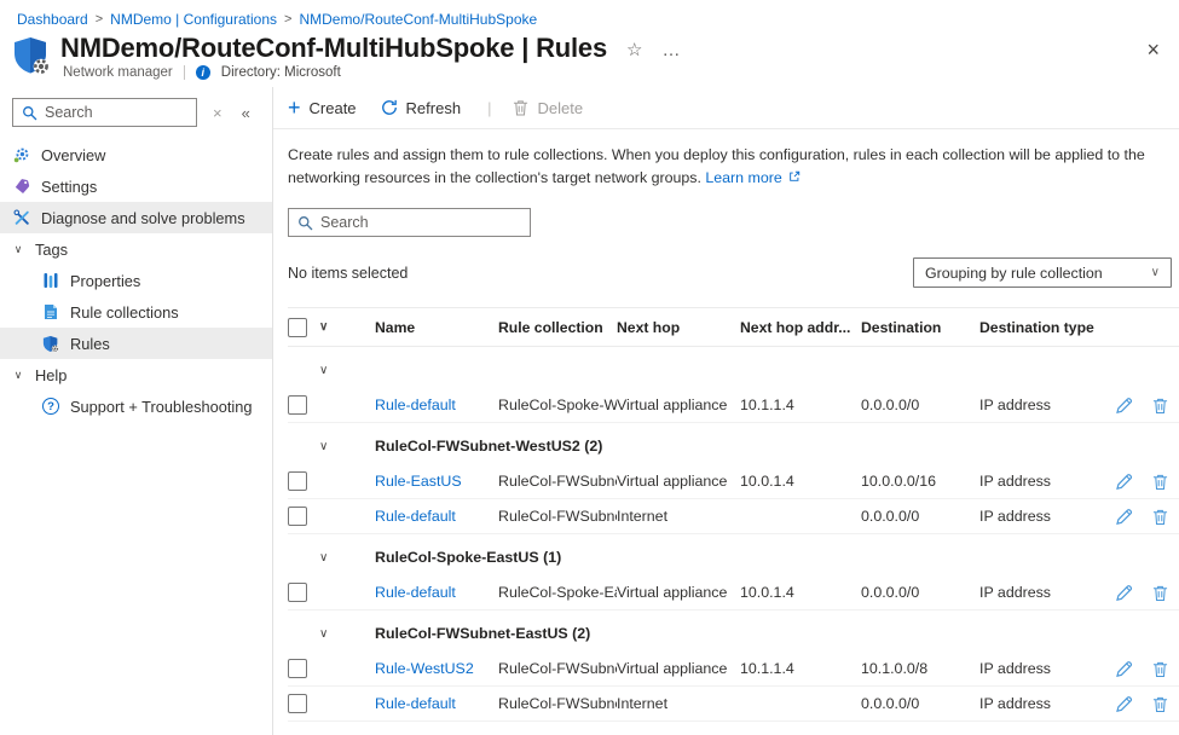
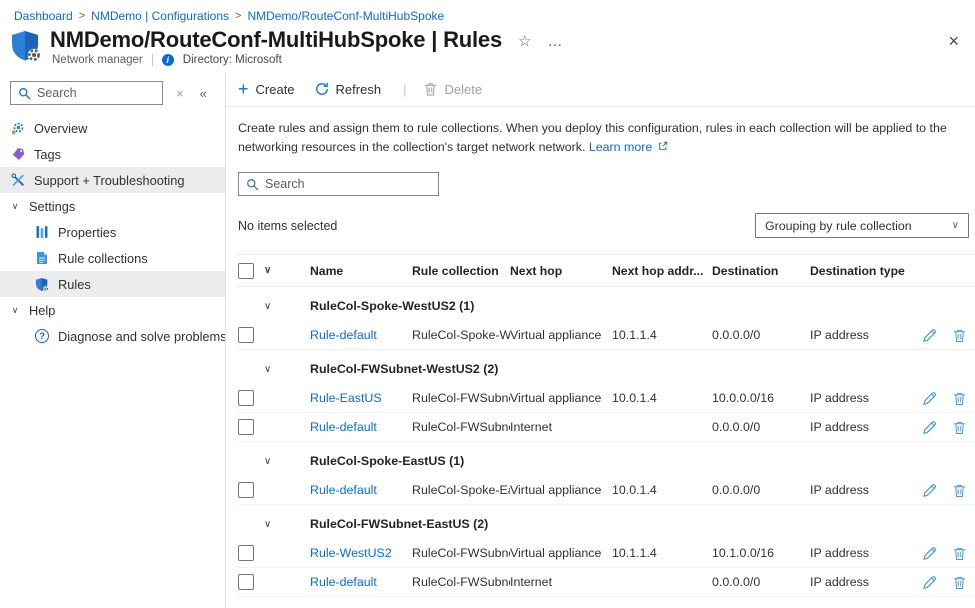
  Dashboard
  >
  NMDemo | Configurations
  >
  NMDemo/RouteConf-MultiHubSpoke
  NMDemo/RouteConf-MultiHubSpoke | Rules
  ☆
  …
  Network manager
  i
  Directory: Microsoft
  ×
  Search
  ×
  «
  Overview
- Settings
+ Tags
- Diagnose and solve problems
+ Support + Troubleshooting
  ∨
- Tags
+ Settings
  Properties
  Rule collections
  Rules
  ∨
  Help
  ?
- Support + Troubleshooting
+ Diagnose and solve problems
  +
  Create
  Refresh
  |
  Delete
- Create rules and assign them to rule collections. When you deploy this configuration, rules in each collection will be applied to the networking resources in the collection's target network groups. Learn more
+ Create rules and assign them to rule collections. When you deploy this configuration, rules in each collection will be applied to the networking resources in the collection's target network network. Learn more
  Search
  No items selected
  Grouping by rule collection
  ∨
  ∨
  Name
  Rule collection
  Next hop
  Next hop addr...
  Destination
  Destination type
  ∨
+ RuleCol-Spoke-WestUS2 (1)
  Rule-default
  RuleCol-Spoke-W
  Virtual appliance
  10.1.1.4
  0.0.0.0/0
  IP address
  ∨
  RuleCol-FWSubnet-WestUS2 (2)
  Rule-EastUS
  RuleCol-FWSubn
  Virtual appliance
  10.0.1.4
  10.0.0.0/16
  IP address
  Rule-default
  RuleCol-FWSubn
  Internet
  0.0.0.0/0
  IP address
  ∨
  RuleCol-Spoke-EastUS (1)
  Rule-default
  RuleCol-Spoke-E
  Virtual appliance
  10.0.1.4
  0.0.0.0/0
  IP address
  ∨
  RuleCol-FWSubnet-EastUS (2)
  Rule-WestUS2
  RuleCol-FWSubn
  Virtual appliance
  10.1.1.4
- 10.1.0.0/8
+ 10.1.0.0/16
  IP address
  Rule-default
  RuleCol-FWSubn
  Internet
  0.0.0.0/0
  IP address
